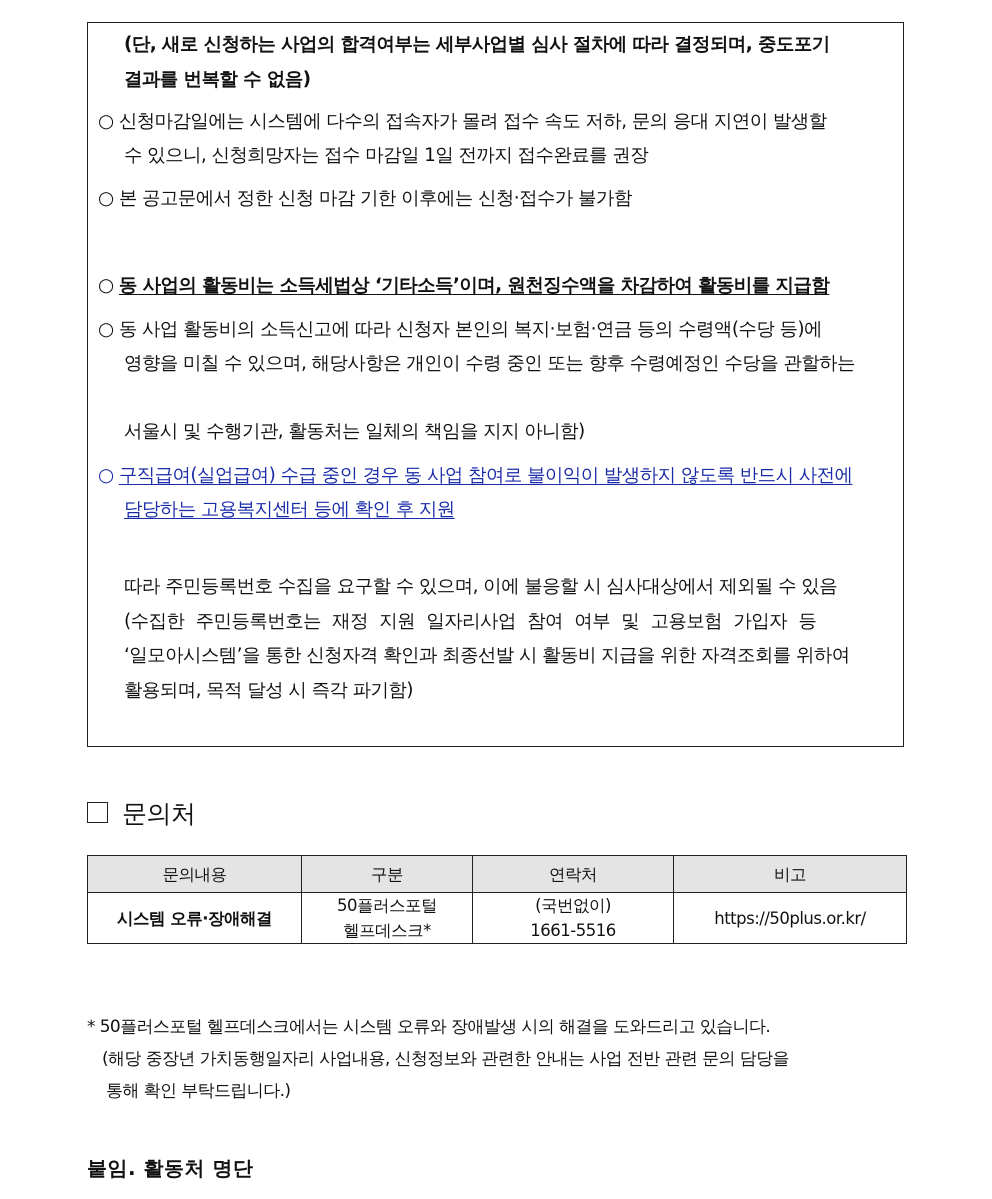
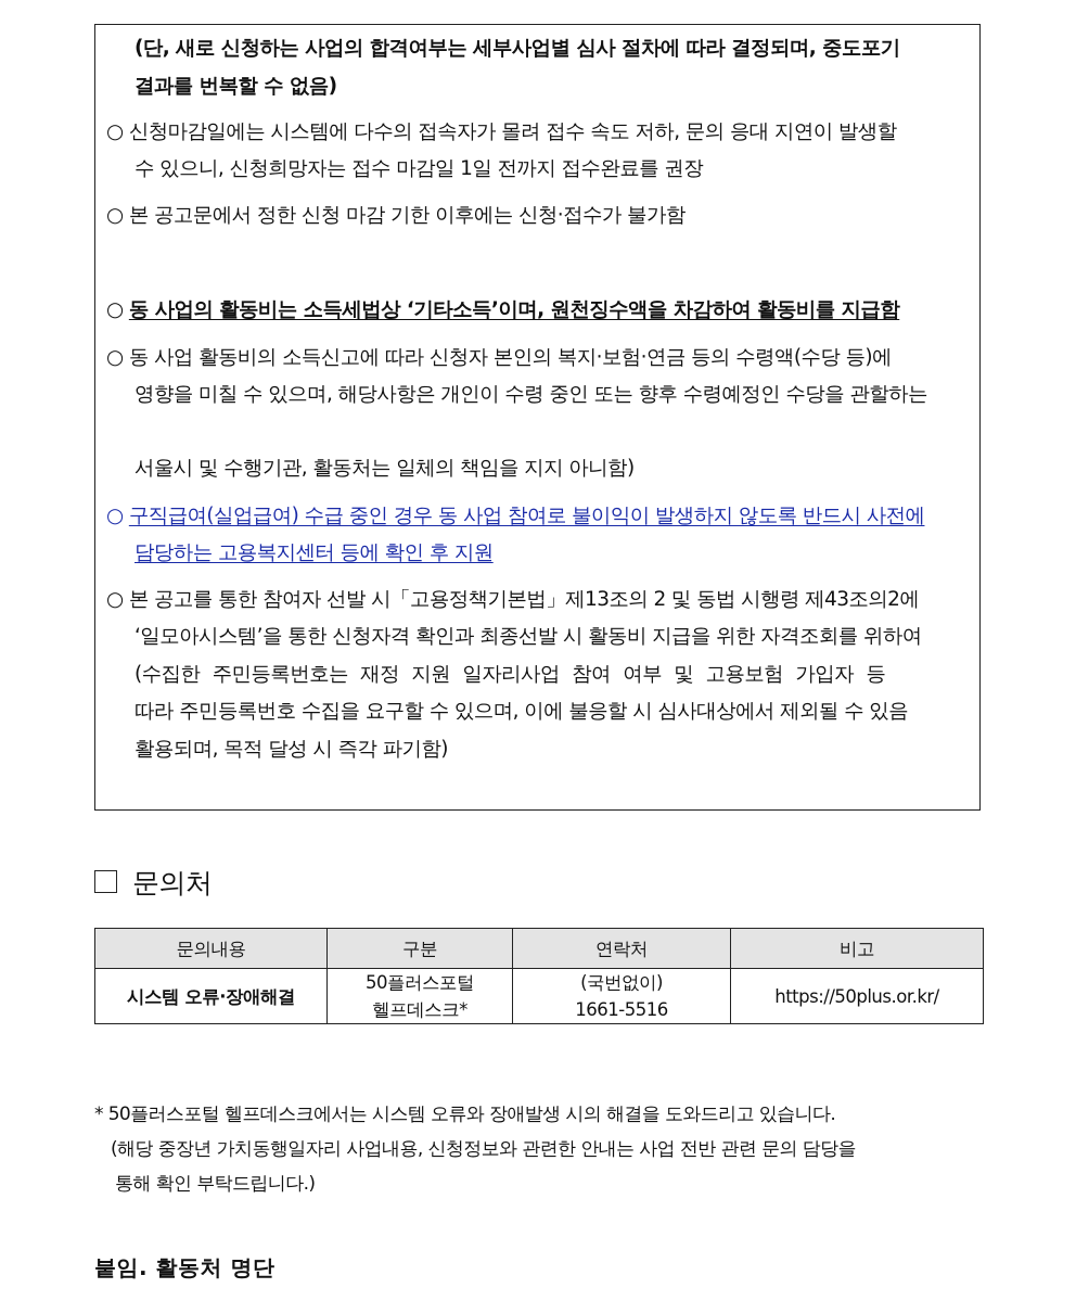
  (단, 새로 신청하는 사업의 합격여부는 세부사업별 심사 절차에 따라 결정되며, 중도포기
  결과를 번복할 수 없음)
  ○ 신청마감일에는 시스템에 다수의 접속자가 몰려 접수 속도 저하, 문의 응대 지연이 발생할
  수 있으니, 신청희망자는 접수 마감일 1일 전까지 접수완료를 권장
  ○ 본 공고문에서 정한 신청 마감 기한 이후에는 신청·접수가 불가함
  ○ 동 사업의 활동비는 소득세법상 ‘기타소득’이며, 원천징수액을 차감하여 활동비를 지급함
  ○ 동 사업 활동비의 소득신고에 따라 신청자 본인의 복지·보험·연금 등의 수령액(수당 등)에
  영향을 미칠 수 있으며, 해당사항은 개인이 수령 중인 또는 향후 수령예정인 수당을 관할하는
  서울시 및 수행기관, 활동처는 일체의 책임을 지지 아니함)
  ○ 구직급여(실업급여) 수급 중인 경우 동 사업 참여로 불이익이 발생하지 않도록 반드시 사전에
  담당하는 고용복지센터 등에 확인 후 지원
+ ○ 본 공고를 통한 참여자 선발 시「고용정책기본법」제13조의 2 및 동법 시행령 제43조의2에
- 따라 주민등록번호 수집을 요구할 수 있으며, 이에 불응할 시 심사대상에서 제외될 수 있음
+ ‘일모아시스템’을 통한 신청자격 확인과 최종선발 시 활동비 지급을 위한 자격조회를 위하여
  (수집한 주민등록번호는 재정 지원 일자리사업 참여 여부 및 고용보험 가입자 등
- ‘일모아시스템’을 통한 신청자격 확인과 최종선발 시 활동비 지급을 위한 자격조회를 위하여
+ 따라 주민등록번호 수집을 요구할 수 있으며, 이에 불응할 시 심사대상에서 제외될 수 있음
  활용되며, 목적 달성 시 즉각 파기함)
  문의처
  문의내용	구분	연락처	비고
  시스템 오류·장애해결	50플러스포털 헬프데스크*	(국번없이) 1661-5516	https://50plus.or.kr/
  * 50플러스포털 헬프데스크에서는 시스템 오류와 장애발생 시의 해결을 도와드리고 있습니다.
  (해당 중장년 가치동행일자리 사업내용, 신청정보와 관련한 안내는 사업 전반 관련 문의 담당을
  통해 확인 부탁드립니다.)
  붙임. 활동처 명단
